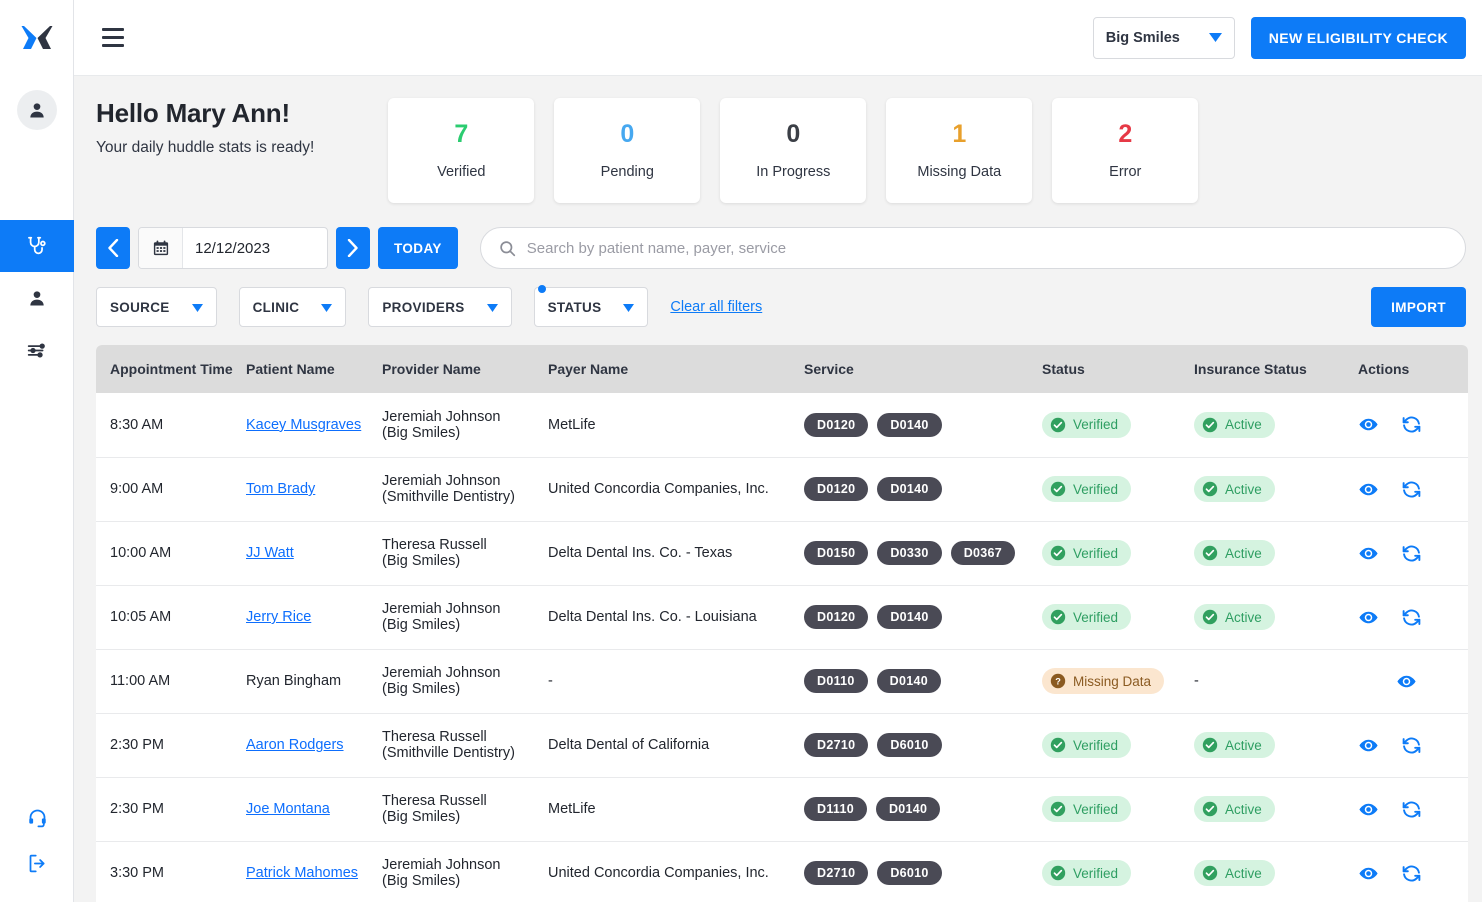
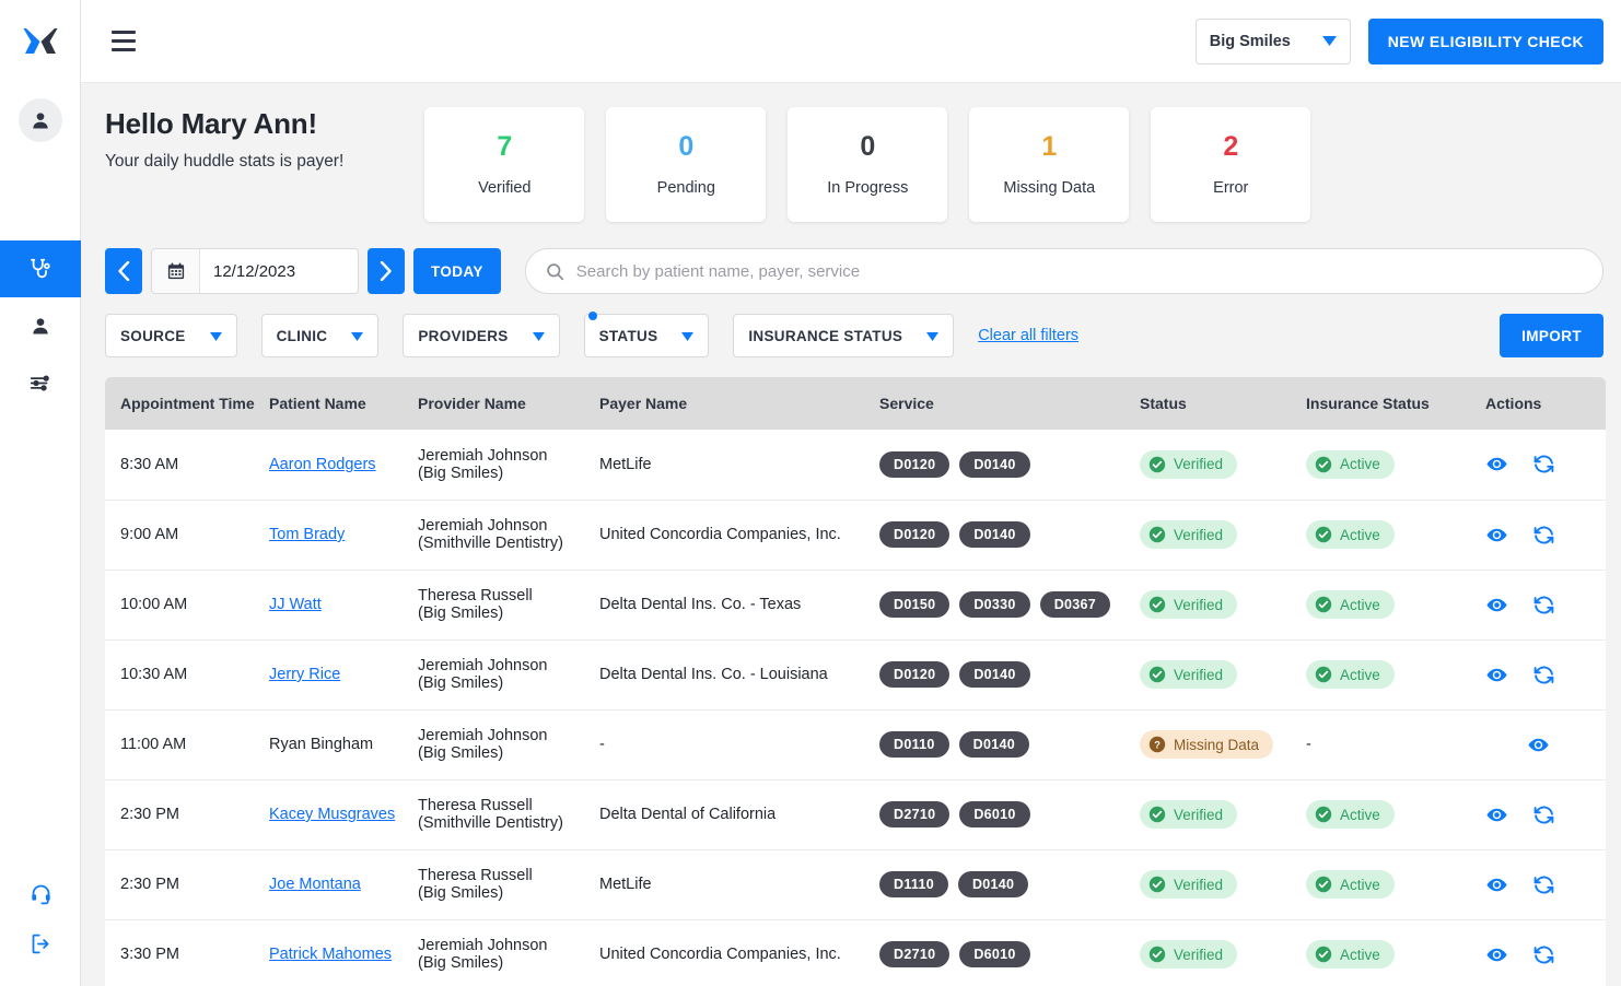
  Big Smiles
  NEW ELIGIBILITY CHECK
  Hello Mary Ann!
- Your daily huddle stats is ready!
+ Your daily huddle stats is payer!
  7
  Verified
  0
  Pending
  0
  In Progress
  1
  Missing Data
  2
  Error
  12/12/2023
  TODAY
  Search by patient name, payer, service
  SOURCE
  CLINIC
  PROVIDERS
  STATUS
+ INSURANCE STATUS
  Clear all filters
  IMPORT
  Appointment Time	Patient Name	Provider Name	Payer Name	Service	Status	Insurance Status	Actions
- 8:30 AM	Kacey Musgraves	Jeremiah Johnson(Big Smiles)	MetLife	D0120 D0140	Verified	Active
+ 8:30 AM	Aaron Rodgers	Jeremiah Johnson(Big Smiles)	MetLife	D0120 D0140	Verified	Active
  9:00 AM	Tom Brady	Jeremiah Johnson(Smithville Dentistry)	United Concordia Companies, Inc.	D0120 D0140	Verified	Active
  10:00 AM	JJ Watt	Theresa Russell(Big Smiles)	Delta Dental Ins. Co. - Texas	D0150 D0330 D0367	Verified	Active
- 10:05 AM	Jerry Rice	Jeremiah Johnson(Big Smiles)	Delta Dental Ins. Co. - Louisiana	D0120 D0140	Verified	Active
+ 10:30 AM	Jerry Rice	Jeremiah Johnson(Big Smiles)	Delta Dental Ins. Co. - Louisiana	D0120 D0140	Verified	Active
  11:00 AM	Ryan Bingham	Jeremiah Johnson(Big Smiles)	-	D0110 D0140	? Missing Data	-
- 2:30 PM	Aaron Rodgers	Theresa Russell(Smithville Dentistry)	Delta Dental of California	D2710 D6010	Verified	Active
+ 2:30 PM	Kacey Musgraves	Theresa Russell(Smithville Dentistry)	Delta Dental of California	D2710 D6010	Verified	Active
  2:30 PM	Joe Montana	Theresa Russell(Big Smiles)	MetLife	D1110 D0140	Verified	Active
  3:30 PM	Patrick Mahomes	Jeremiah Johnson(Big Smiles)	United Concordia Companies, Inc.	D2710 D6010	Verified	Active
